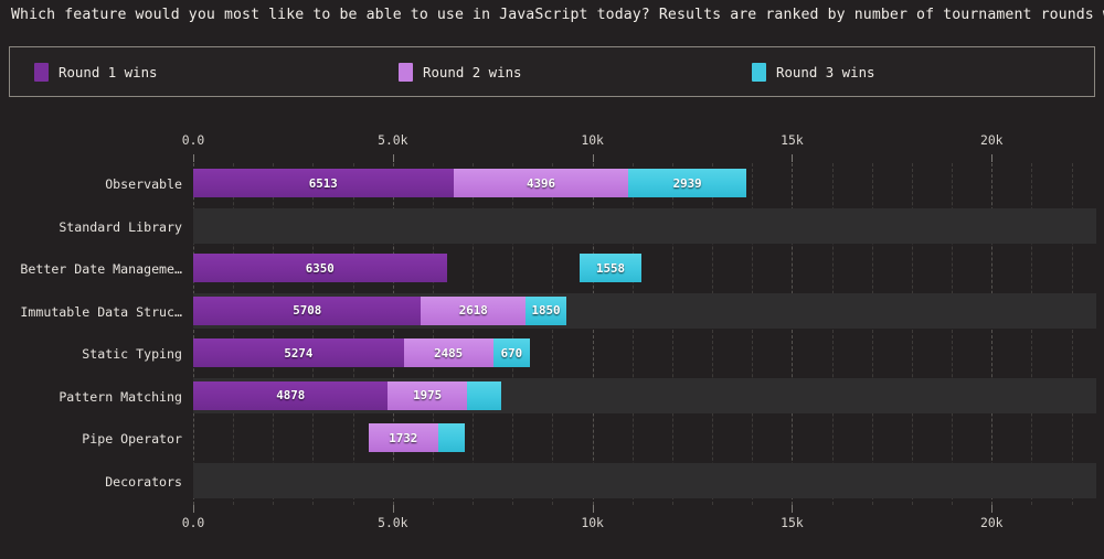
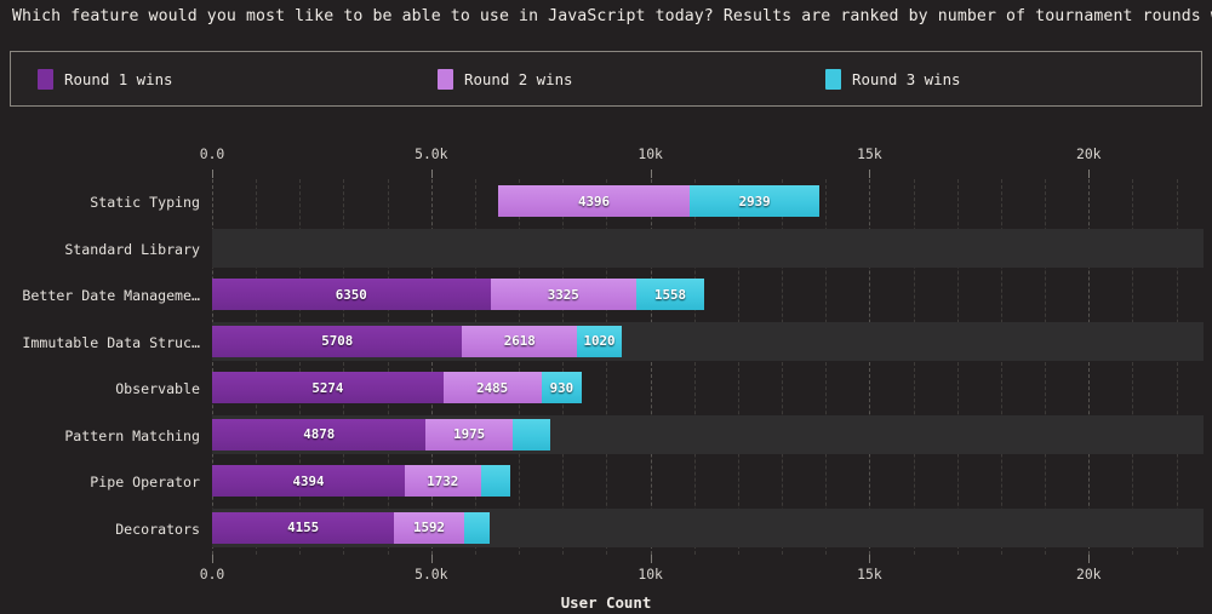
  Which feature would you most like to be able to use in JavaScript today? Results are ranked by number of tournament rounds
  Round 1 wins
  Round 2 wins
  Round 3 wins
  0.0
  0.0
  5.0k
  5.0k
  10k
  10k
  15k
  15k
  20k
  20k
- Observable
+ Static Typing
  Standard Library
  Better Date Manageme…
  Immutable Data Struc…
- Static Typing
+ Observable
  Pattern Matching
  Pipe Operator
  Decorators
- 6513
  4396
  2939
  6350
+ 3325
  1558
  5708
  2618
- 1850
+ 1020
  5274
  2485
- 670
+ 930
  4878
  1975
+ 4394
  1732
+ 4155
+ 1592
+ User Count
